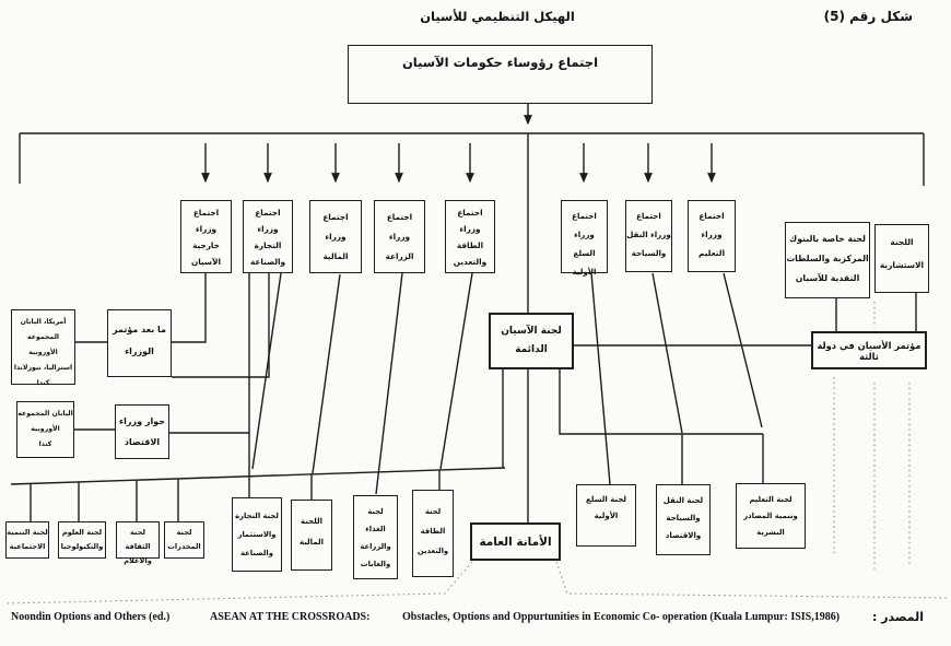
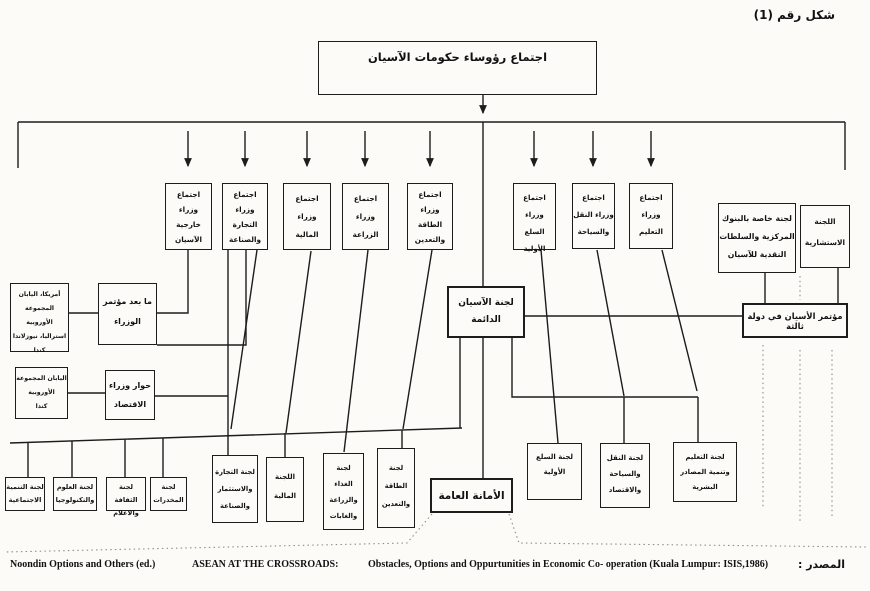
- شكل رقم (5)
+ شكل رقم (1)
- الهيكل التنظيمي للأسيان
  اجتماع رؤوساء حكومات الآسيان
  اجتماع
  وزراء
  خارجية
  الآسيان
  اجتماع
  وزراء
  التجارة
  والصناعة
  اجتماع
  وزراء
  المالية
  اجتماع
  وزراء
  الزراعة
  اجتماع
  وزراء
  الطاقة
  والتعدين
  اجتماع
  وزراء السلع
  الأولية
  اجتماع
  وزراء النقل
  والسياحة
  اجتماع
  وزراء
  التعليم
  لجنة خاصة بالبنوك
  المركزية والسلطات
  النقدية للآسيان
  اللجنة
  الاستشارية
  مؤتمر الأسيان في دولة ثالثة
  لجنة الآسيان
  الدائمة
  ما بعد مؤتمر
  الوزراء
  حوار وزراء
  الاقتصاد
  الأمانة العامة
  لجنة التنمية
  الاجتماعية
  لجنة العلوم
  والتكنولوجيا
  لجنة الثقافة
  والاعلام
  لجنة
  المخدرات
  لجنة التجارة
  والاستثمار
  والصناعة
  اللجنة
  المالية
  لجنة
  الغذاء
  والزراعة
  والغابات
  لجنة
  الطاقة
  والتعدين
  لجنة السلع
  الأولية
  لجنة النقل
  والسياحة
  والاقتصاد
  لجنة التعليم
  وتنمية المصادر
  البشرية
  Noondin Options and Others (ed.)
  ASEAN AT THE CROSSROADS:
  Obstacles, Options and Oppurtunities in Economic Co- operation (Kuala Lumpur: ISIS,1986)
  المصدر :
